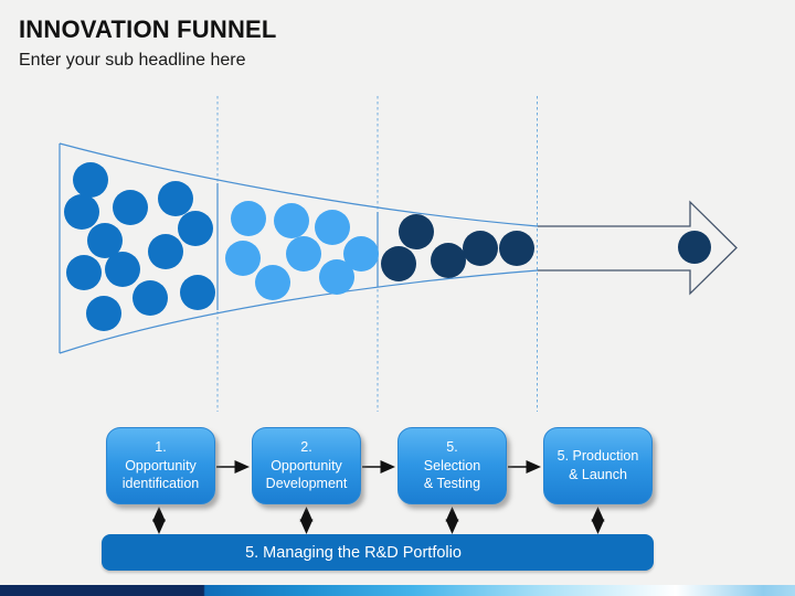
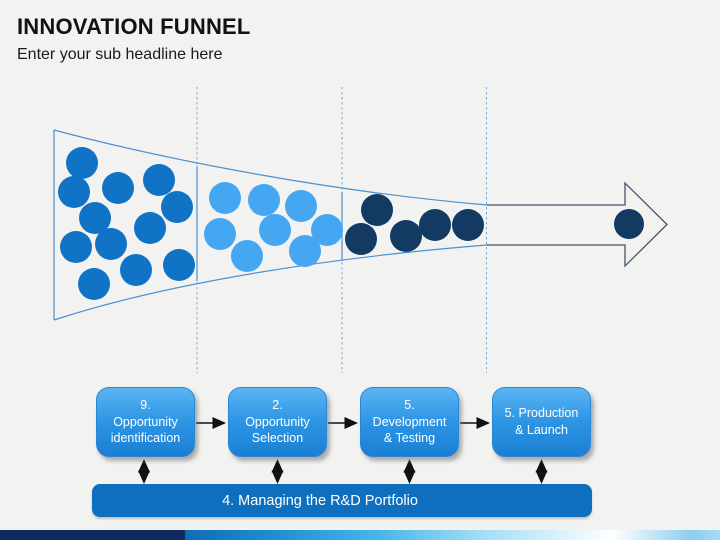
  INNOVATION FUNNEL
  Enter your sub headline here
- 1.
+ 9.
  Opportunity
  identification
  2.
  Opportunity
- Development
+ Selection
  5.
- Selection
+ Development
  & Testing
  5. Production
  & Launch
- 5. Managing the R&D Portfolio
+ 4. Managing the R&D Portfolio
